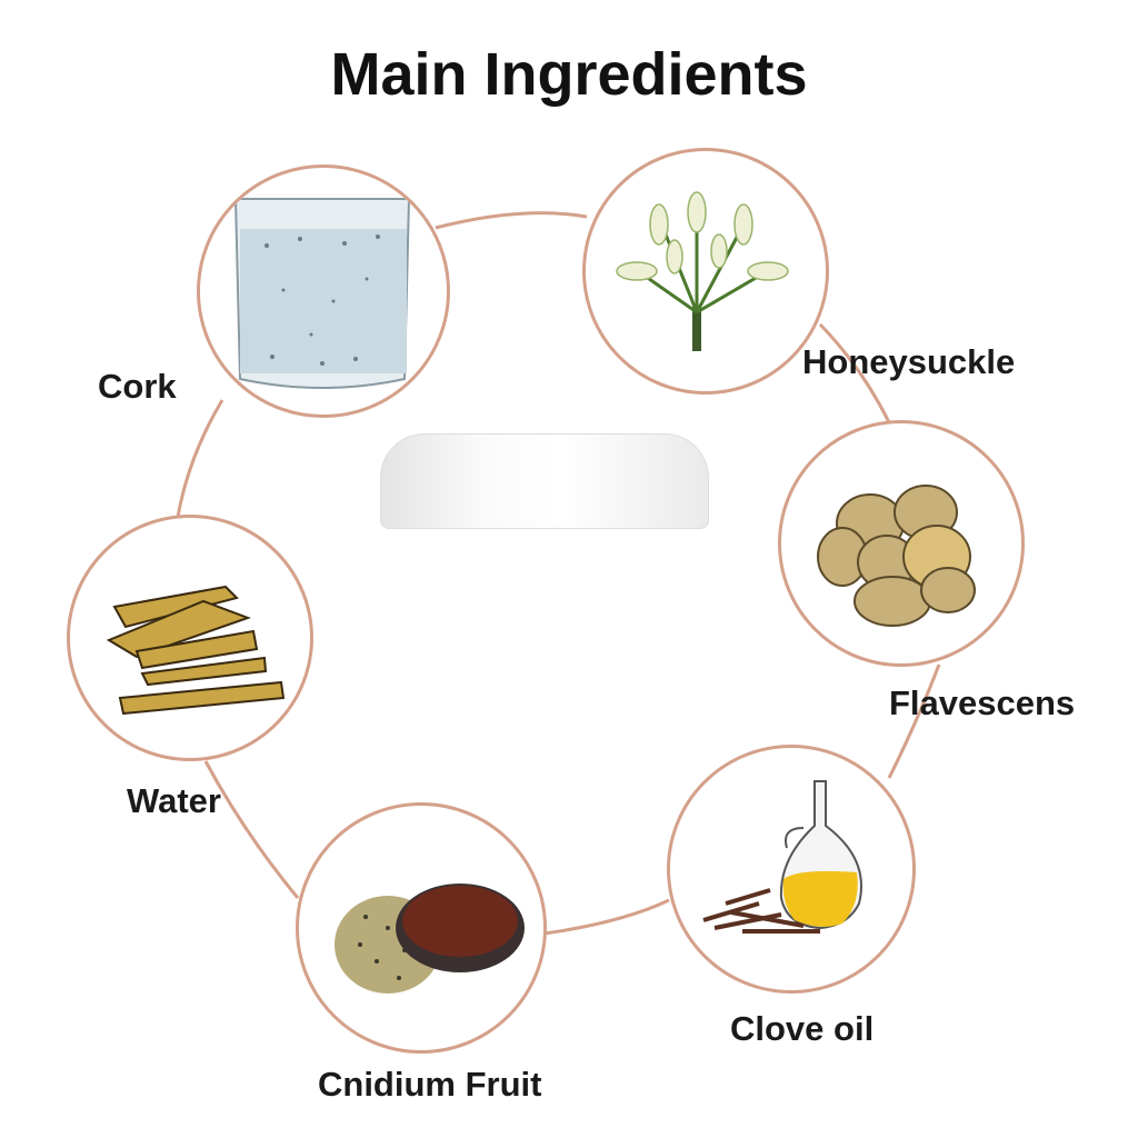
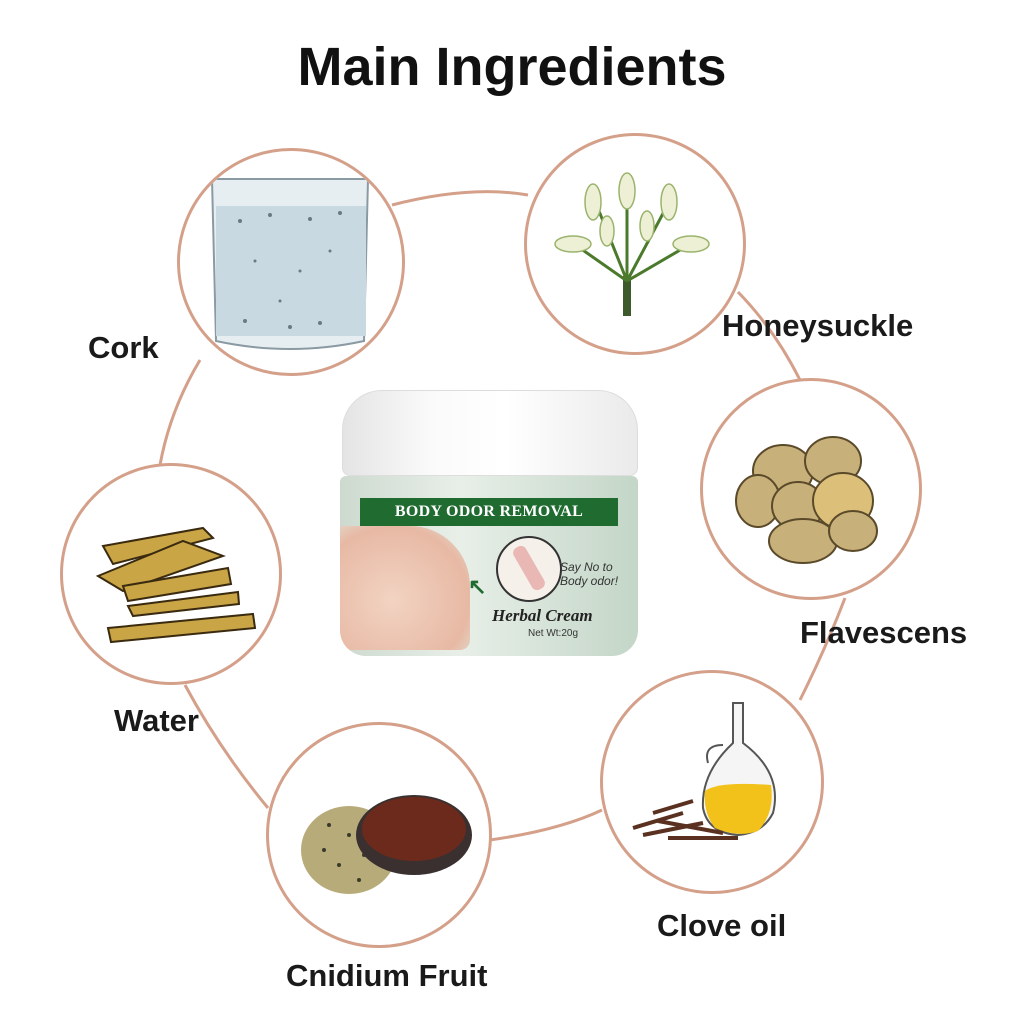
  Main Ingredients
  Cork
  Honeysuckle
  Flavescens
  Water
  Cnidium Fruit
  Clove oil
+ BODY ODOR REMOVAL
+ ↖
+ Say No to
+ Body odor!
+ Herbal Cream
+ Net Wt:20g
